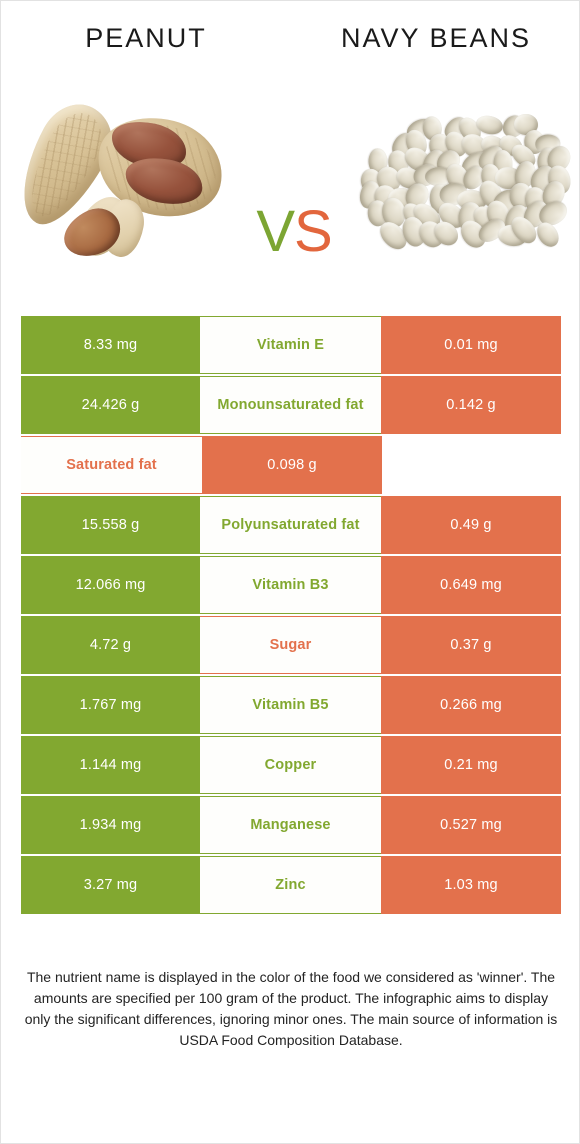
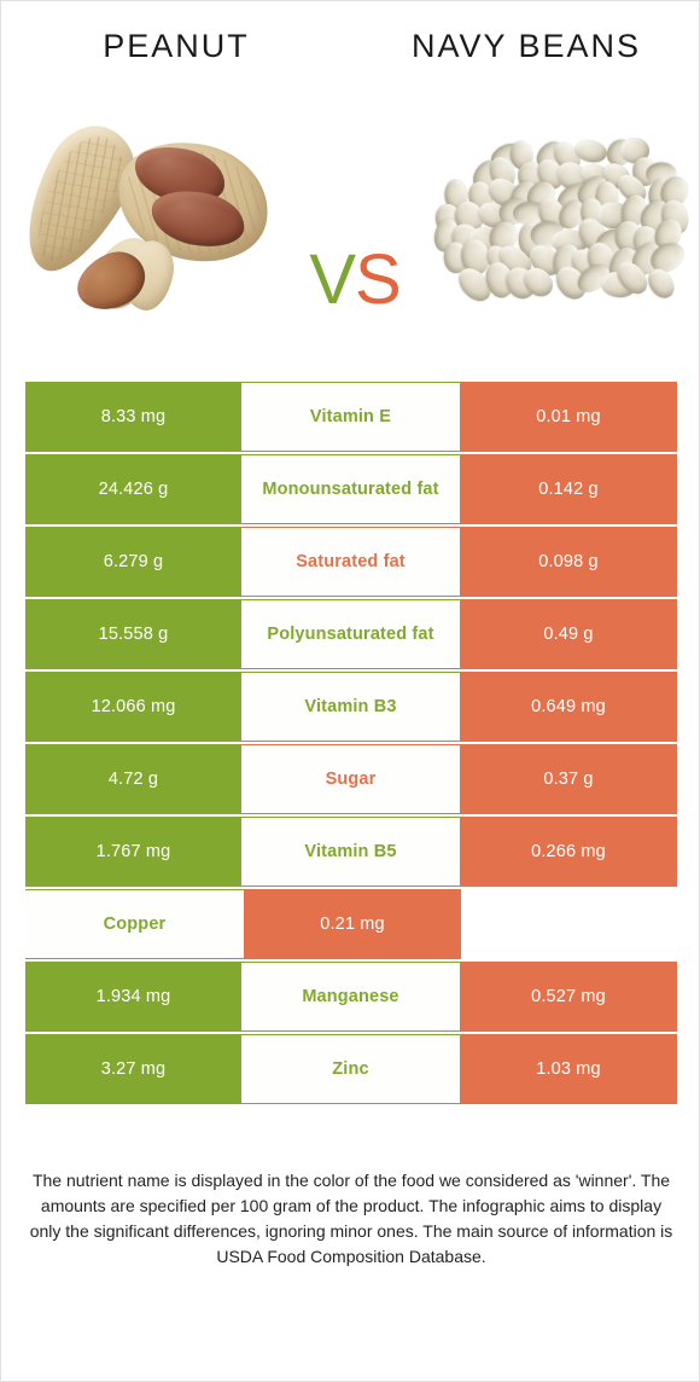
  PEANUT
  NAVY BEANS
  VS
  8.33 mg
  Vitamin E
  0.01 mg
  24.426 g
  Monounsaturated fat
  0.142 g
+ 6.279 g
  Saturated fat
  0.098 g
  15.558 g
  Polyunsaturated fat
  0.49 g
  12.066 mg
  Vitamin B3
  0.649 mg
  4.72 g
  Sugar
  0.37 g
  1.767 mg
  Vitamin B5
  0.266 mg
- 1.144 mg
  Copper
  0.21 mg
  1.934 mg
  Manganese
  0.527 mg
  3.27 mg
  Zinc
  1.03 mg
  The nutrient name is displayed in the color of the food we considered as 'winner'. The amounts are specified per 100 gram of the product. The infographic aims to display only the significant differences, ignoring minor ones. The main source of information is USDA Food Composition Database.
